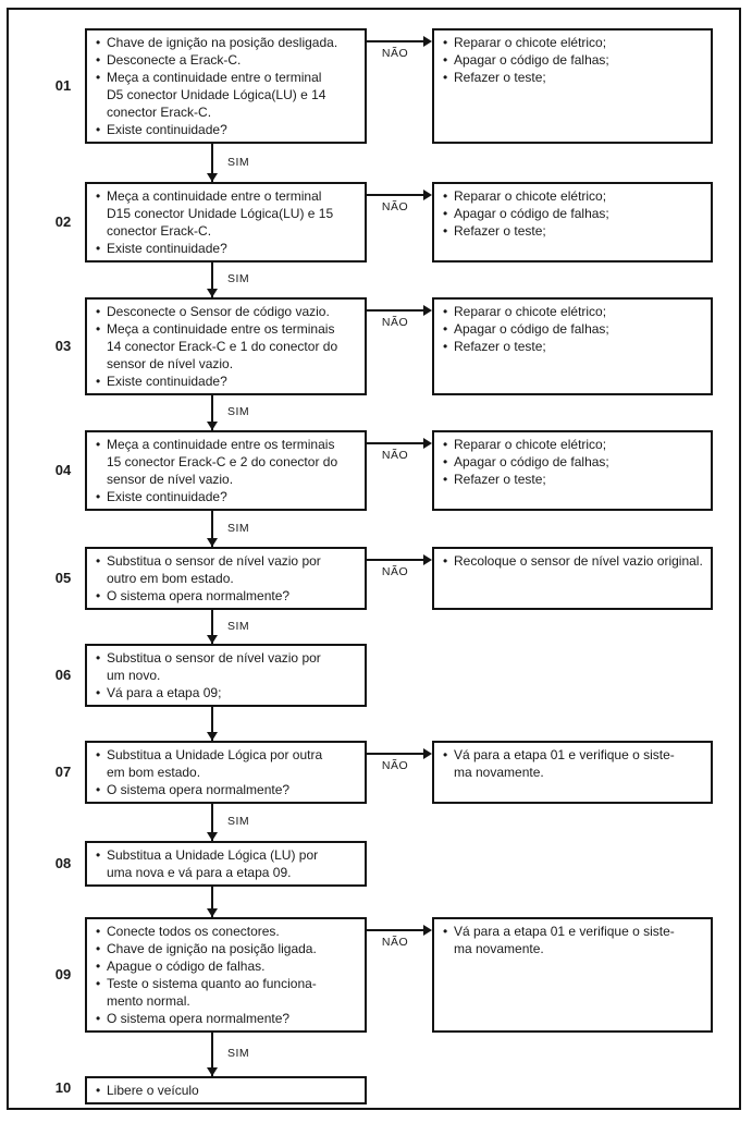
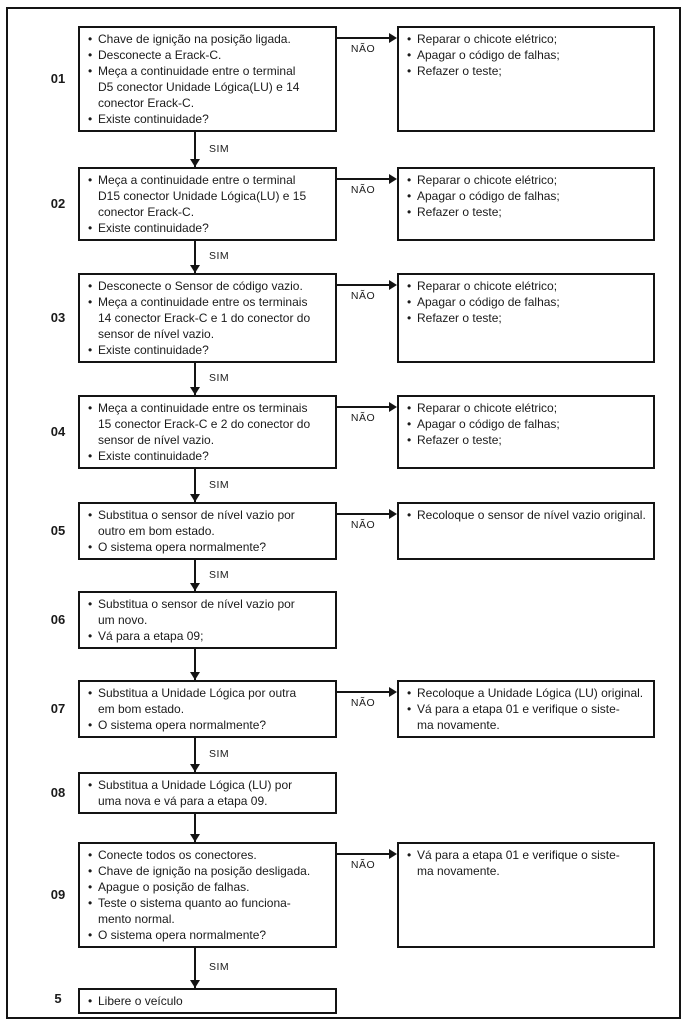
  01
- Chave de ignição na posição desligada.
+ Chave de ignição na posição ligada.
  Desconecte a Erack-C.
  Meça a continuidade entre o terminal
  D5 conector Unidade Lógica(LU) e 14
  conector Erack-C.
  Existe continuidade?
  NÃO
  Reparar o chicote elétrico;
  Apagar o código de falhas;
  Refazer o teste;
  SIM
  02
  Meça a continuidade entre o terminal
  D15 conector Unidade Lógica(LU) e 15
  conector Erack-C.
  Existe continuidade?
  NÃO
  Reparar o chicote elétrico;
  Apagar o código de falhas;
  Refazer o teste;
  SIM
  03
  Desconecte o Sensor de código vazio.
  Meça a continuidade entre os terminais
  14 conector Erack-C e 1 do conector do
  sensor de nível vazio.
  Existe continuidade?
  NÃO
  Reparar o chicote elétrico;
  Apagar o código de falhas;
  Refazer o teste;
  SIM
  04
  Meça a continuidade entre os terminais
  15 conector Erack-C e 2 do conector do
  sensor de nível vazio.
  Existe continuidade?
  NÃO
  Reparar o chicote elétrico;
  Apagar o código de falhas;
  Refazer o teste;
  SIM
  05
  Substitua o sensor de nível vazio por
  outro em bom estado.
  O sistema opera normalmente?
  NÃO
  Recoloque o sensor de nível vazio original.
  SIM
  06
  Substitua o sensor de nível vazio por
  um novo.
  Vá para a etapa 09;
  07
  Substitua a Unidade Lógica por outra
  em bom estado.
  O sistema opera normalmente?
  NÃO
+ Recoloque a Unidade Lógica (LU) original.
  Vá para a etapa 01 e verifique o siste-
  ma novamente.
  SIM
  08
  Substitua a Unidade Lógica (LU) por
  uma nova e vá para a etapa 09.
  09
  Conecte todos os conectores.
- Chave de ignição na posição ligada.
+ Chave de ignição na posição desligada.
- Apague o código de falhas.
+ Apague o posição de falhas.
  Teste o sistema quanto ao funciona-
  mento normal.
  O sistema opera normalmente?
  NÃO
  Vá para a etapa 01 e verifique o siste-
  ma novamente.
  SIM
- 10
+ 5
  Libere o veículo
